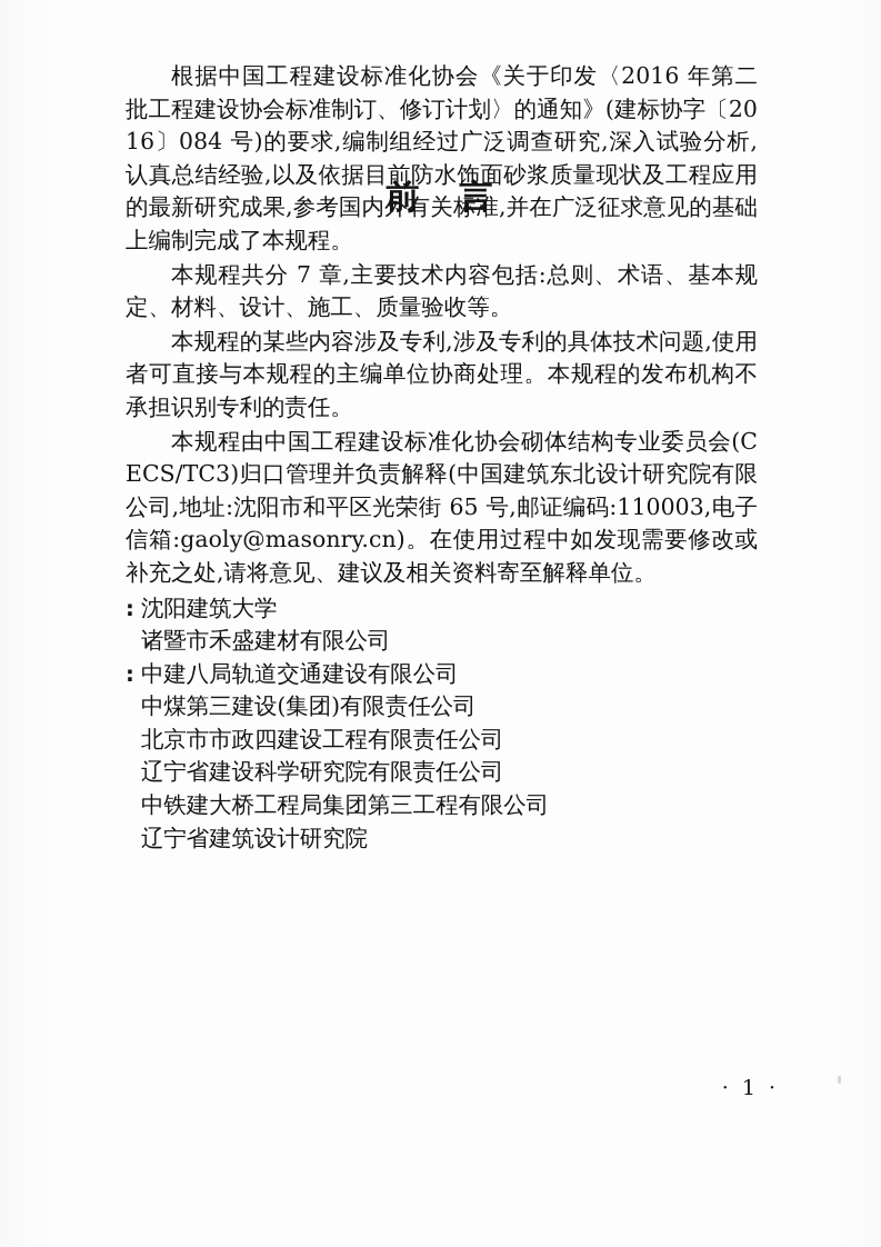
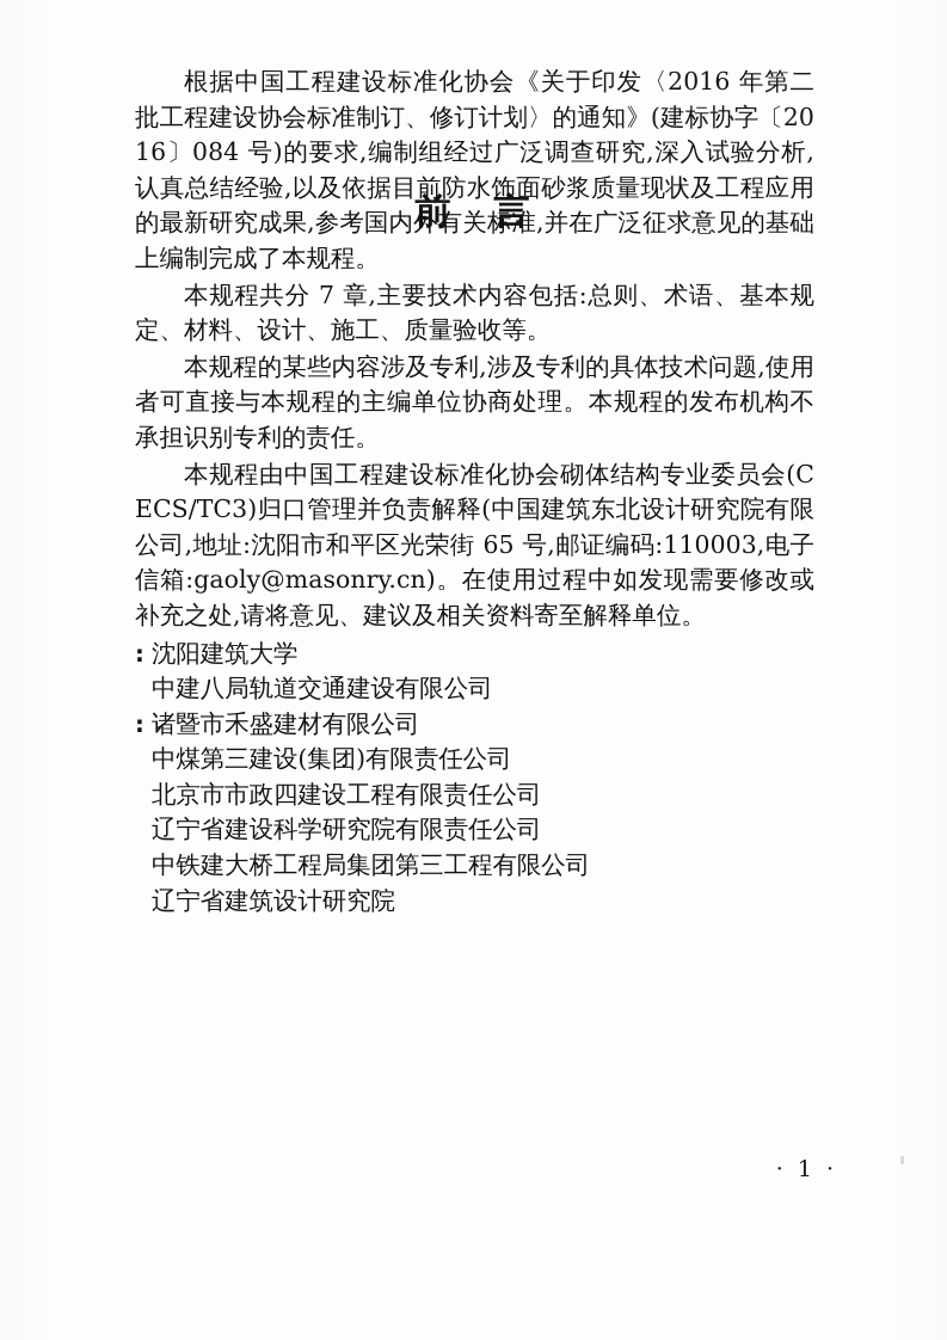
  根据中国工程建设标准化协会《关于印发〈2016 年第二批工程建设协会标准制订、修订计划〉的通知》(建标协字〔2016〕084 号)的要求,编制组经过广泛调查研究,深入试验分析,认真总结经验,以及依据目前防水饰面砂浆质量现状及工程应用的最新研究成果,参考国内外有关标准,并在广泛征求意见的基础上编制完成了本规程。
  本规程共分 7 章,主要技术内容包括:总则、术语、基本规定、材料、设计、施工、质量验收等。
  本规程的某些内容涉及专利,涉及专利的具体技术问题,使用者可直接与本规程的主编单位协商处理。本规程的发布机构不承担识别专利的责任。
  本规程由中国工程建设标准化协会砌体结构专业委员会(CECS/TC3)归口管理并负责解释(中国建筑东北设计研究院有限公司,地址:沈阳市和平区光荣街 65 号,邮证编码:110003,电子信箱:gaoly@masonry.cn)。在使用过程中如发现需要修改或补充之处,请将意见、建议及相关资料寄至解释单位。
  :
  沈阳建筑大学
- 诸暨市禾盛建材有限公司
+ 中建八局轨道交通建设有限公司
  :
- 中建八局轨道交通建设有限公司
+ 诸暨市禾盛建材有限公司
  中煤第三建设(集团)有限责任公司
  北京市市政四建设工程有限责任公司
  辽宁省建设科学研究院有限责任公司
  中铁建大桥工程局集团第三工程有限公司
  辽宁省建筑设计研究院
  · 1 ·
